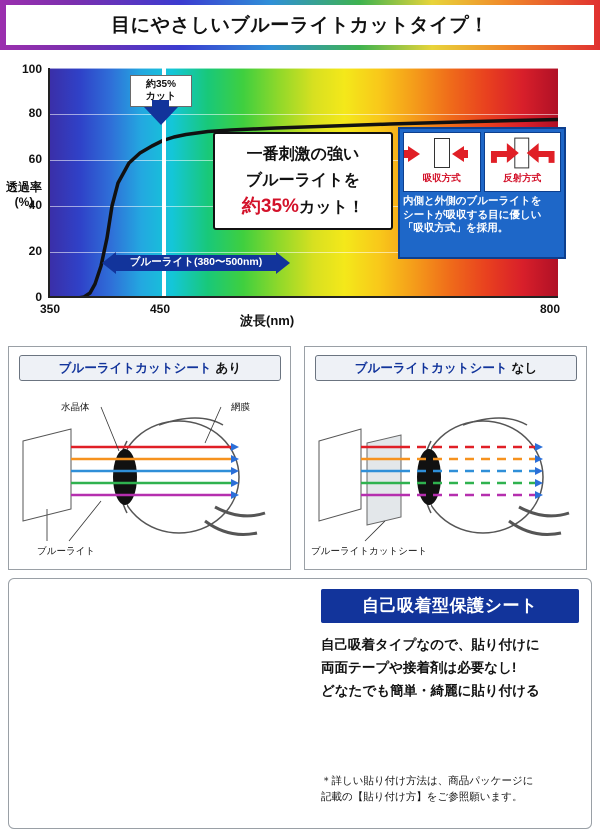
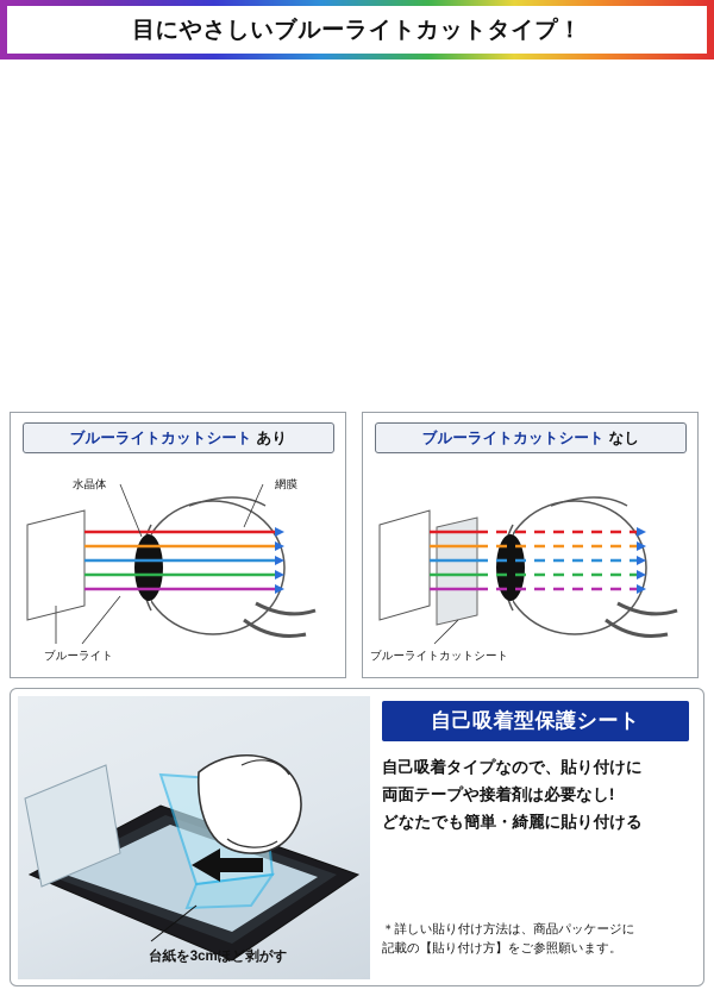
  目にやさしいブルーライトカットタイプ！
- 100
- 80
- 60
- 40
- 20
- 0
- 透過率(%)
- ブルーライト(380〜500nm)
- 約35%
- カット
- 一番刺激の強い
- ブルーライトを
- 約35%カット！
- 吸収方式
- 反射方式
- 内側と外側のブルーライトを
- シートが吸収する目に優しい
- 「吸収方式」を採用。
- 350
- 450
- 800
- 波長(nm)
  ブルーライトカットシート
  あり
  水晶体
  網膜
  ブルーライト
  ブルーライトカットシート
  なし
  ブルーライトカットシート
+ 台紙を3cmほど剥がす
  自己吸着型保護シート
  自己吸着タイプなので、貼り付けに
  両面テープや接着剤は必要なし!
  どなたでも簡単・綺麗に貼り付ける
  ＊詳しい貼り付け方法は、商品パッケージに
  記載の【貼り付け方】をご参照願います。
